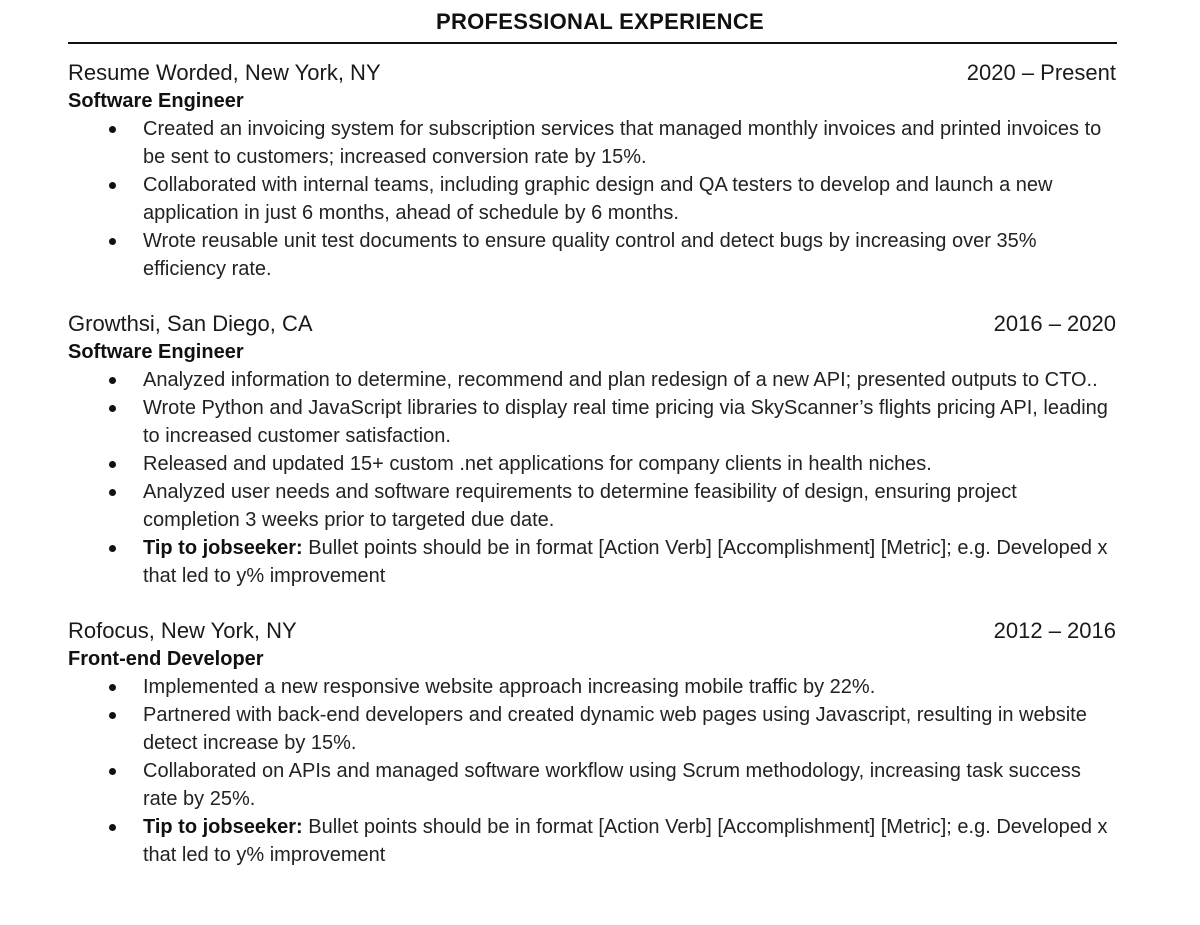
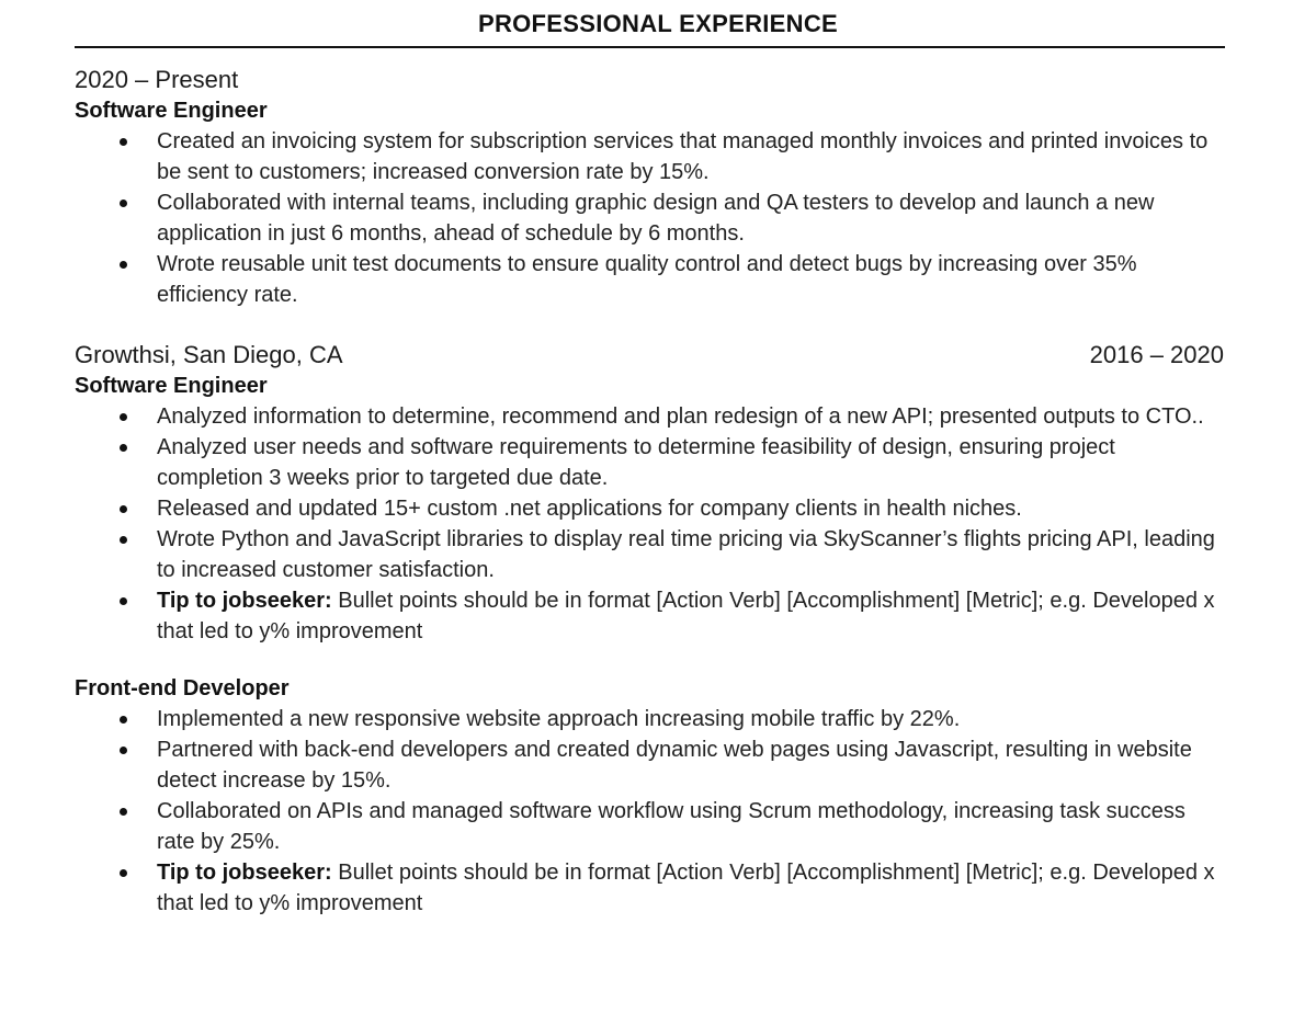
  PROFESSIONAL EXPERIENCE
- Resume Worded, New York, NY
  2020 – Present
  Software Engineer
  Created an invoicing system for subscription services that managed monthly invoices and printed invoices to be sent to customers; increased conversion rate by 15%.
  Collaborated with internal teams, including graphic design and QA testers to develop and launch a new application in just 6 months, ahead of schedule by 6 months.
  Wrote reusable unit test documents to ensure quality control and detect bugs by increasing over 35% efficiency rate.
  Growthsi, San Diego, CA
  2016 – 2020
  Software Engineer
  Analyzed information to determine, recommend and plan redesign of a new API; presented outputs to CTO..
- Wrote Python and JavaScript libraries to display real time pricing via SkyScanner’s flights pricing API, leading to increased customer satisfaction.
+ Analyzed user needs and software requirements to determine feasibility of design, ensuring project completion 3 weeks prior to targeted due date.
  Released and updated 15+ custom .net applications for company clients in health niches.
- Analyzed user needs and software requirements to determine feasibility of design, ensuring project completion 3 weeks prior to targeted due date.
+ Wrote Python and JavaScript libraries to display real time pricing via SkyScanner’s flights pricing API, leading to increased customer satisfaction.
  Tip to jobseeker: Bullet points should be in format [Action Verb] [Accomplishment] [Metric]; e.g. Developed x that led to y% improvement
- Rofocus, New York, NY
- 2012 – 2016
  Front-end Developer
  Implemented a new responsive website approach increasing mobile traffic by 22%.
  Partnered with back-end developers and created dynamic web pages using Javascript, resulting in website detect increase by 15%.
  Collaborated on APIs and managed software workflow using Scrum methodology, increasing task success rate by 25%.
  Tip to jobseeker: Bullet points should be in format [Action Verb] [Accomplishment] [Metric]; e.g. Developed x that led to y% improvement
